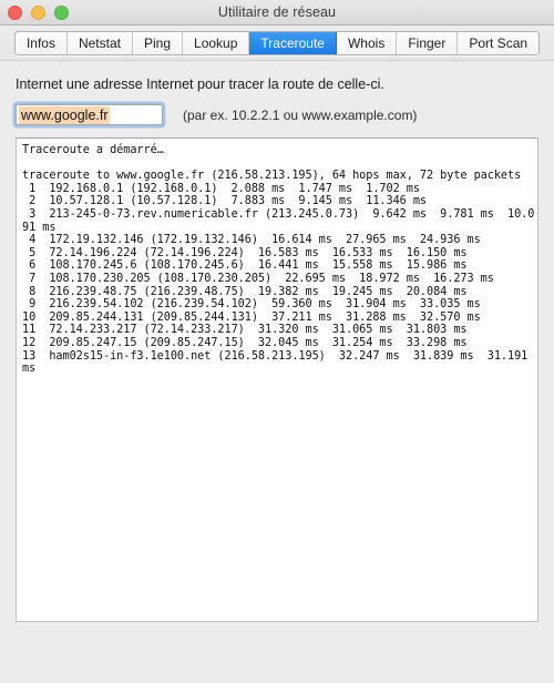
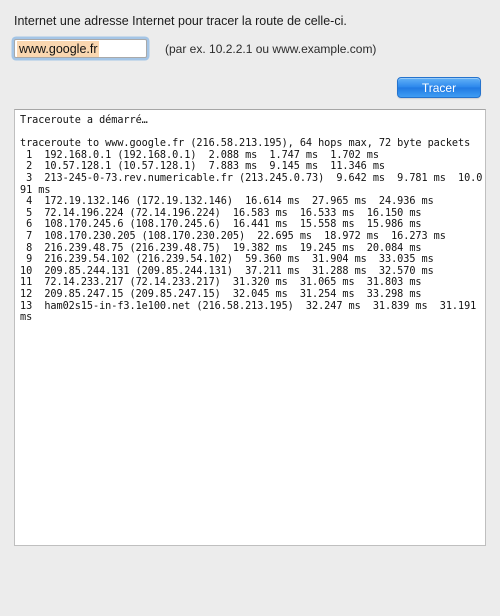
- Utilitaire de réseau
- Infos
- Netstat
- Ping
- Lookup
- Traceroute
- Whois
- Finger
- Port Scan
  Internet une adresse Internet pour tracer la route de celle-ci.
  www.google.fr
  (par ex. 10.2.2.1 ou www.example.com)
+ Tracer
  Traceroute a démarré…
  traceroute to www.google.fr (216.58.213.195), 64 hops max, 72 byte packets
  1 192.168.0.1 (192.168.0.1) 2.088 ms 1.747 ms 1.702 ms
  2 10.57.128.1 (10.57.128.1) 7.883 ms 9.145 ms 11.346 ms
  3 213-245-0-73.rev.numericable.fr (213.245.0.73) 9.642 ms 9.781 ms 10.091 ms
  4 172.19.132.146 (172.19.132.146) 16.614 ms 27.965 ms 24.936 ms
  5 72.14.196.224 (72.14.196.224) 16.583 ms 16.533 ms 16.150 ms
  6 108.170.245.6 (108.170.245.6) 16.441 ms 15.558 ms 15.986 ms
  7 108.170.230.205 (108.170.230.205) 22.695 ms 18.972 ms 16.273 ms
  8 216.239.48.75 (216.239.48.75) 19.382 ms 19.245 ms 20.084 ms
  9 216.239.54.102 (216.239.54.102) 59.360 ms 31.904 ms 33.035 ms
  10 209.85.244.131 (209.85.244.131) 37.211 ms 31.288 ms 32.570 ms
  11 72.14.233.217 (72.14.233.217) 31.320 ms 31.065 ms 31.803 ms
  12 209.85.247.15 (209.85.247.15) 32.045 ms 31.254 ms 33.298 ms
  13 ham02s15-in-f3.1e100.net (216.58.213.195) 32.247 ms 31.839 ms 31.191 ms
